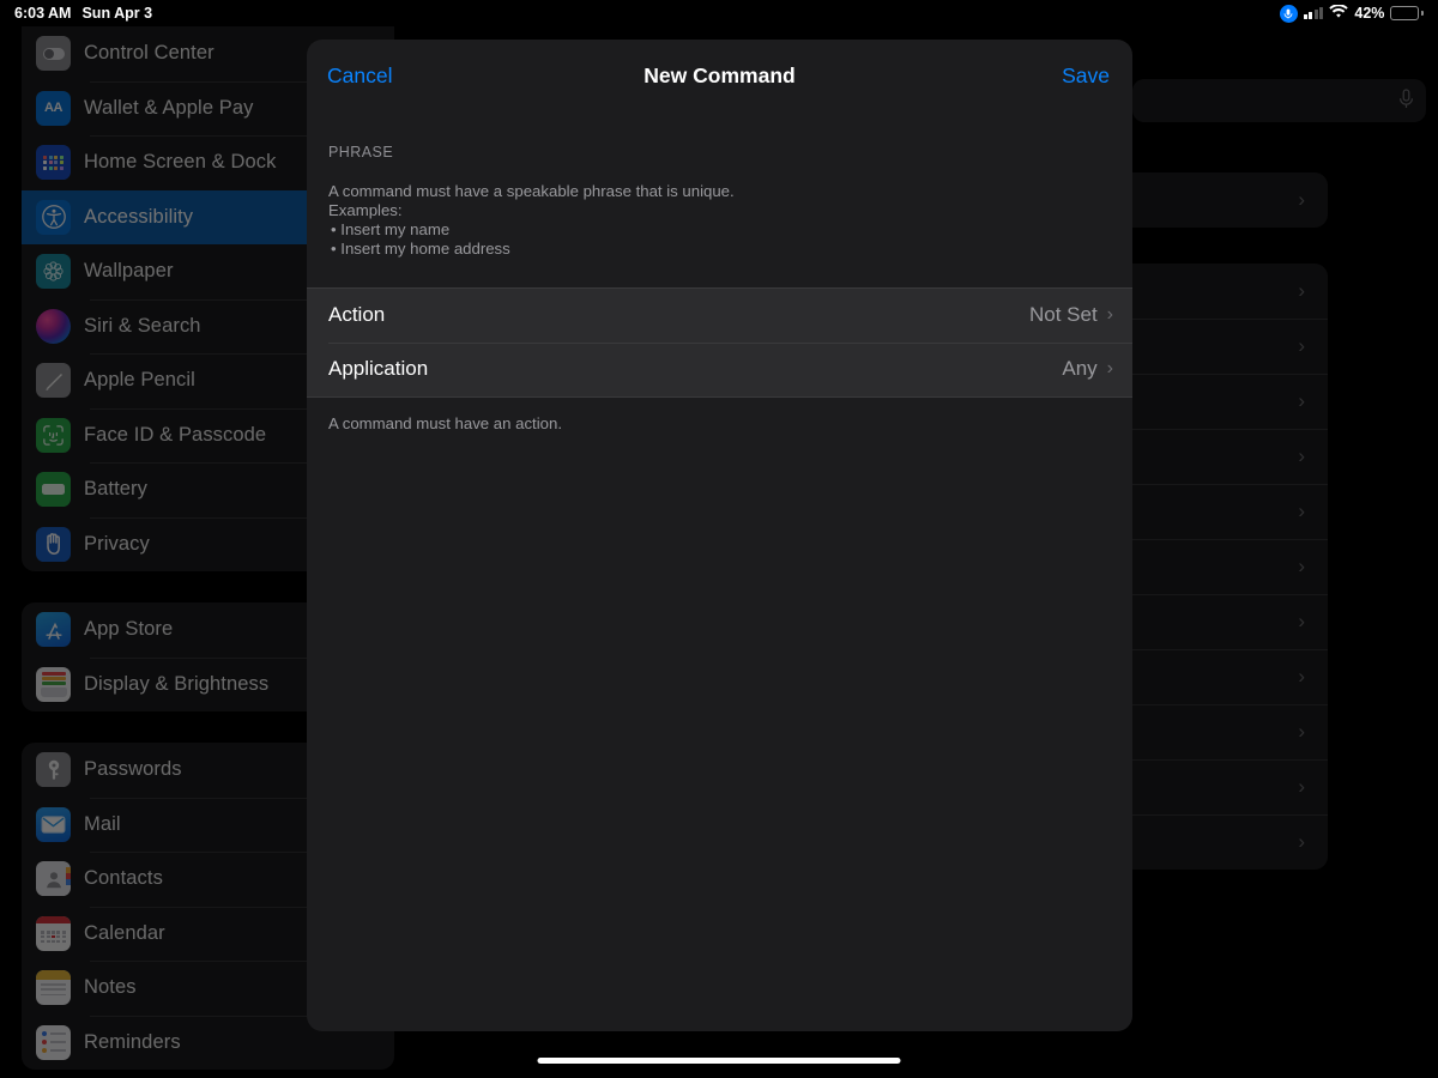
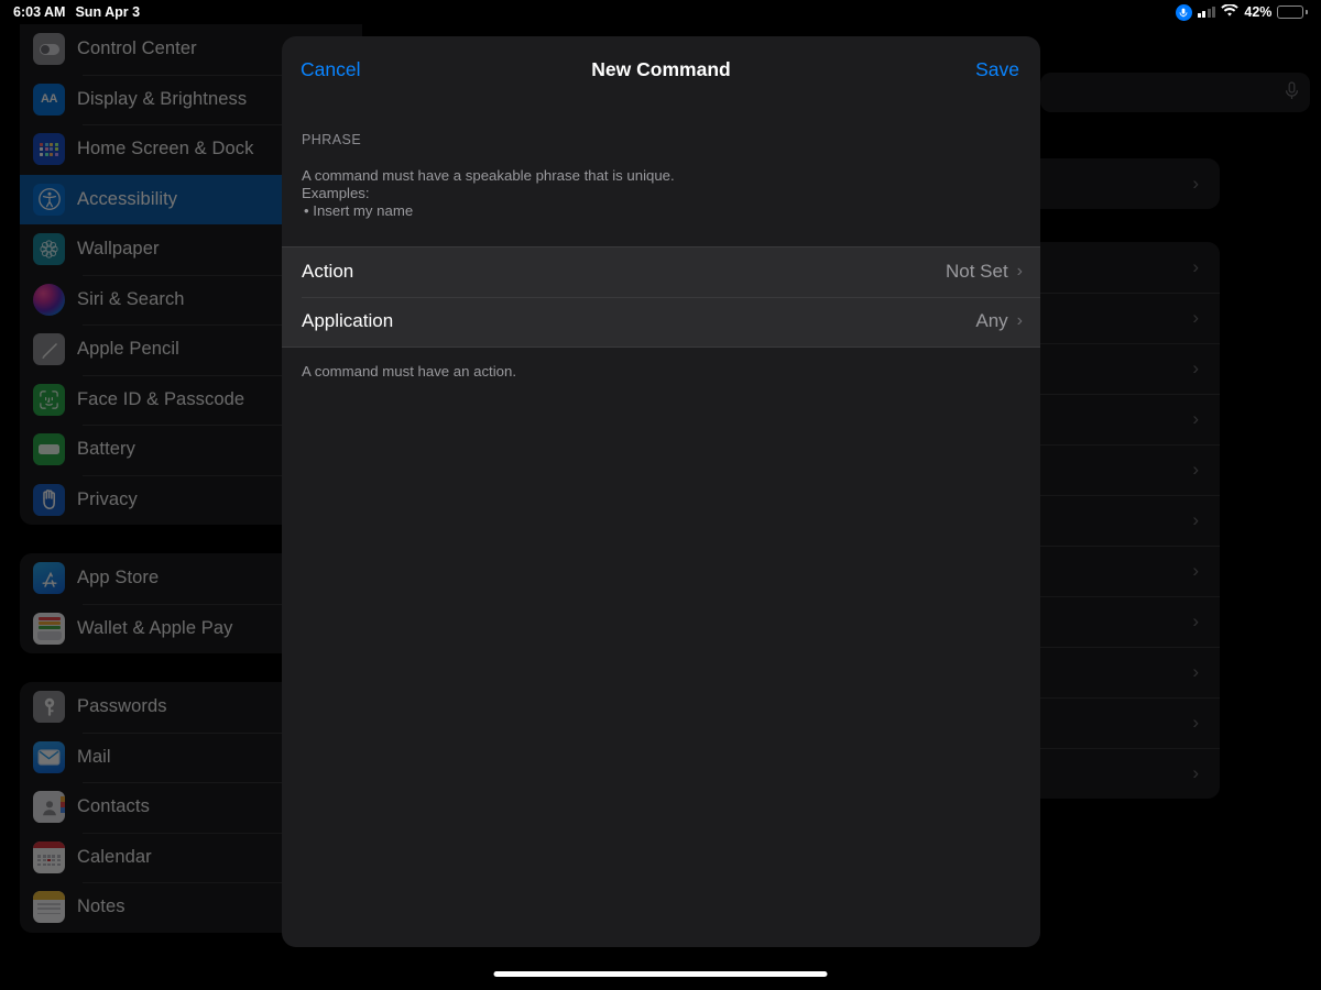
  Control Center
  AA
- Wallet & Apple Pay
+ Display & Brightness
  Home Screen & Dock
  Accessibility
  Wallpaper
  Siri & Search
  Apple Pencil
  Face ID & Passcode
  Battery
  Privacy
  App Store
- Display & Brightness
+ Wallet & Apple Pay
  Passwords
  Mail
  Contacts
  Calendar
  Notes
- Reminders
  ›
  ›
  ›
  ›
  ›
  ›
  ›
  ›
  ›
  ›
  ›
  ›
  Cancel
  New Command
  Save
  PHRASE
  A command must have a speakable phrase that is unique.
  Examples:
  • Insert my name
- • Insert my home address
  Action
  Not Set
  ›
  Application
  Any
  ›
  A command must have an action.
  6:03 AM
  Sun Apr 3
  42%
